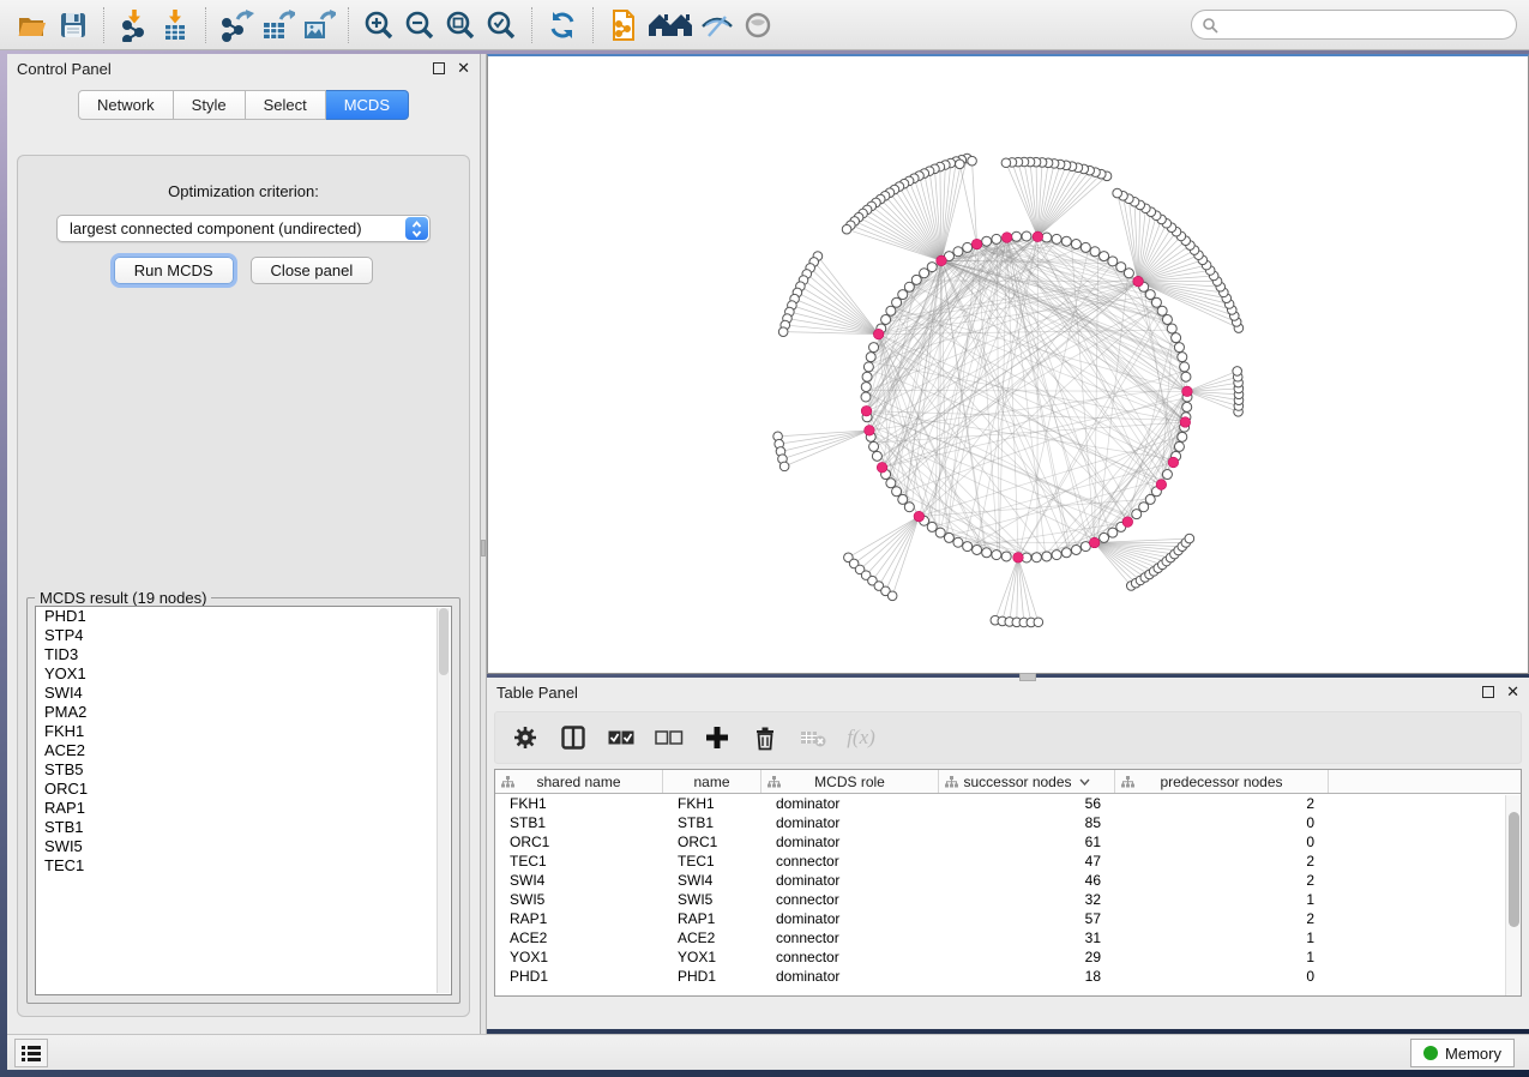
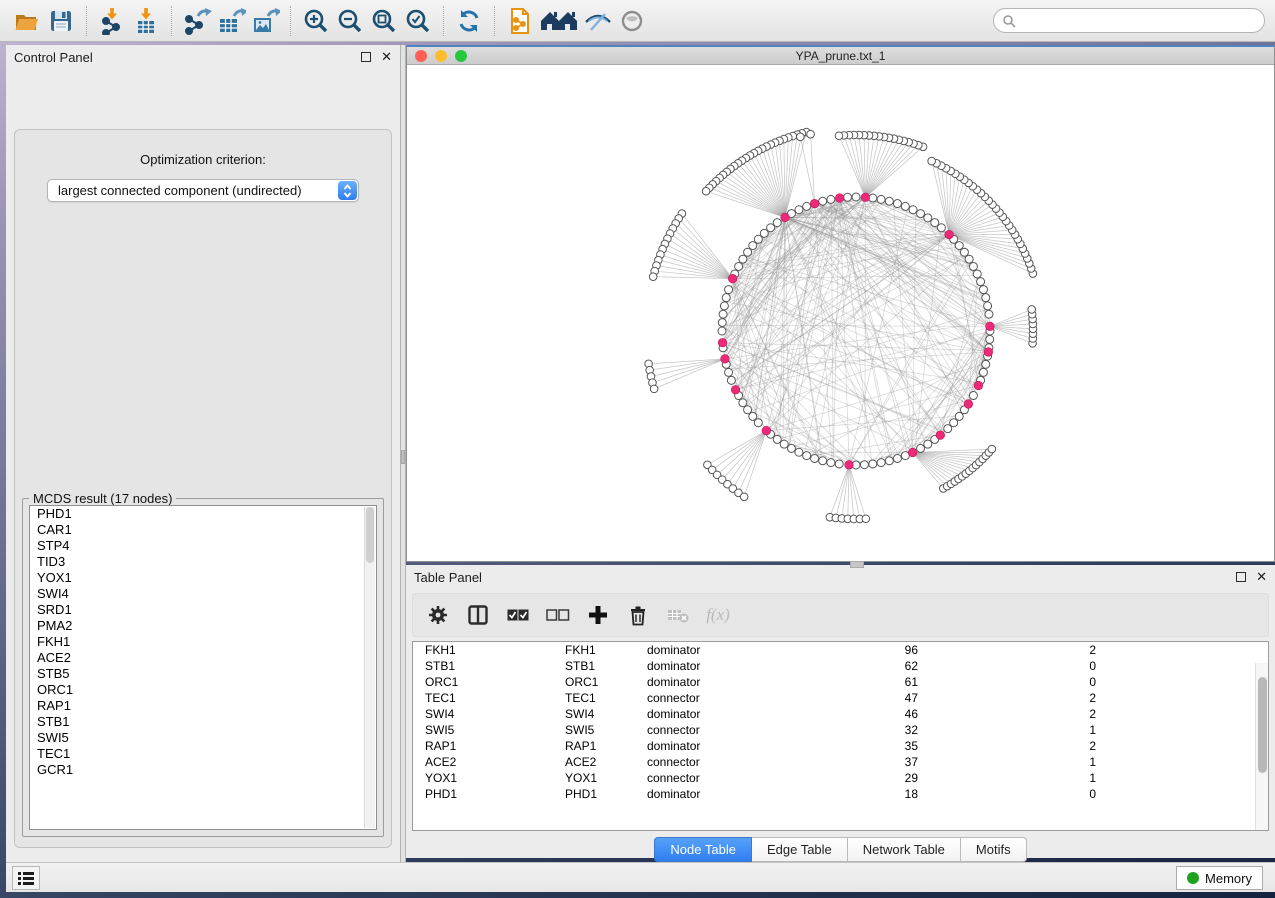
  Control Panel
  ✕
- Network
- Style
- Select
- MCDS
  Optimization criterion:
  largest connected component (undirected)
- Run MCDS
- Close panel
- MCDS result (19 nodes)
+ MCDS result (17 nodes)
  PHD1
+ CAR1
  STP4
  TID3
  YOX1
  SWI4
+ SRD1
  PMA2
  FKH1
  ACE2
  STB5
  ORC1
  RAP1
  STB1
  SWI5
  TEC1
+ GCR1
+ YPA_prune.txt_1
  Table Panel
  ✕
  f(x)
- shared name
- name
- MCDS role
- successor nodes
- predecessor nodes
  FKH1
  FKH1
  dominator
- 56
+ 96
  2
  STB1
  STB1
  dominator
- 85
+ 62
  0
  ORC1
  ORC1
  dominator
  61
  0
  TEC1
  TEC1
  connector
  47
  2
  SWI4
  SWI4
  dominator
  46
  2
  SWI5
  SWI5
  connector
  32
  1
  RAP1
  RAP1
  dominator
- 57
+ 35
  2
  ACE2
  ACE2
  connector
- 31
+ 37
  1
  YOX1
  YOX1
  connector
  29
  1
  PHD1
  PHD1
  dominator
  18
  0
+ Node Table
+ Edge Table
+ Network Table
+ Motifs
  Memory
